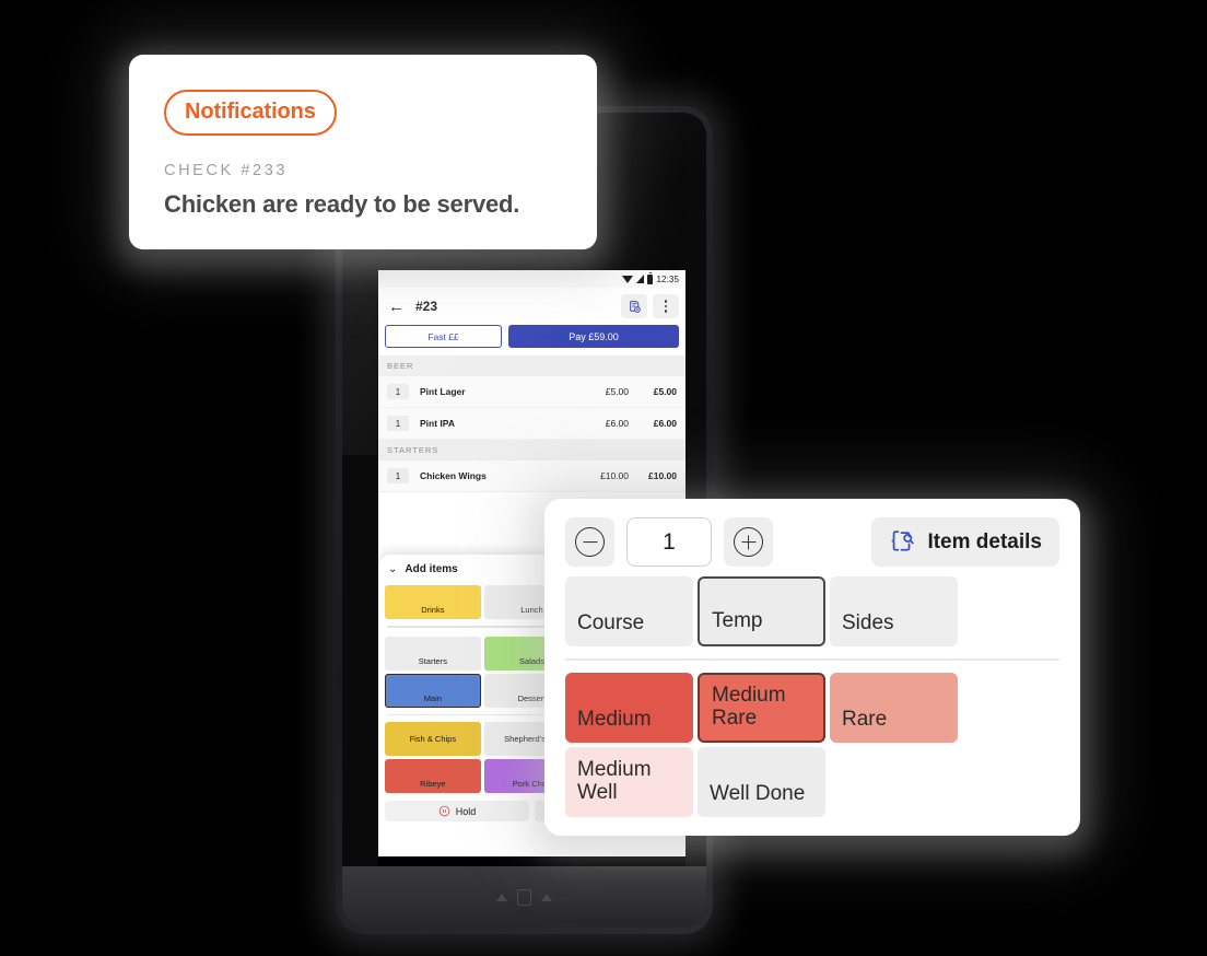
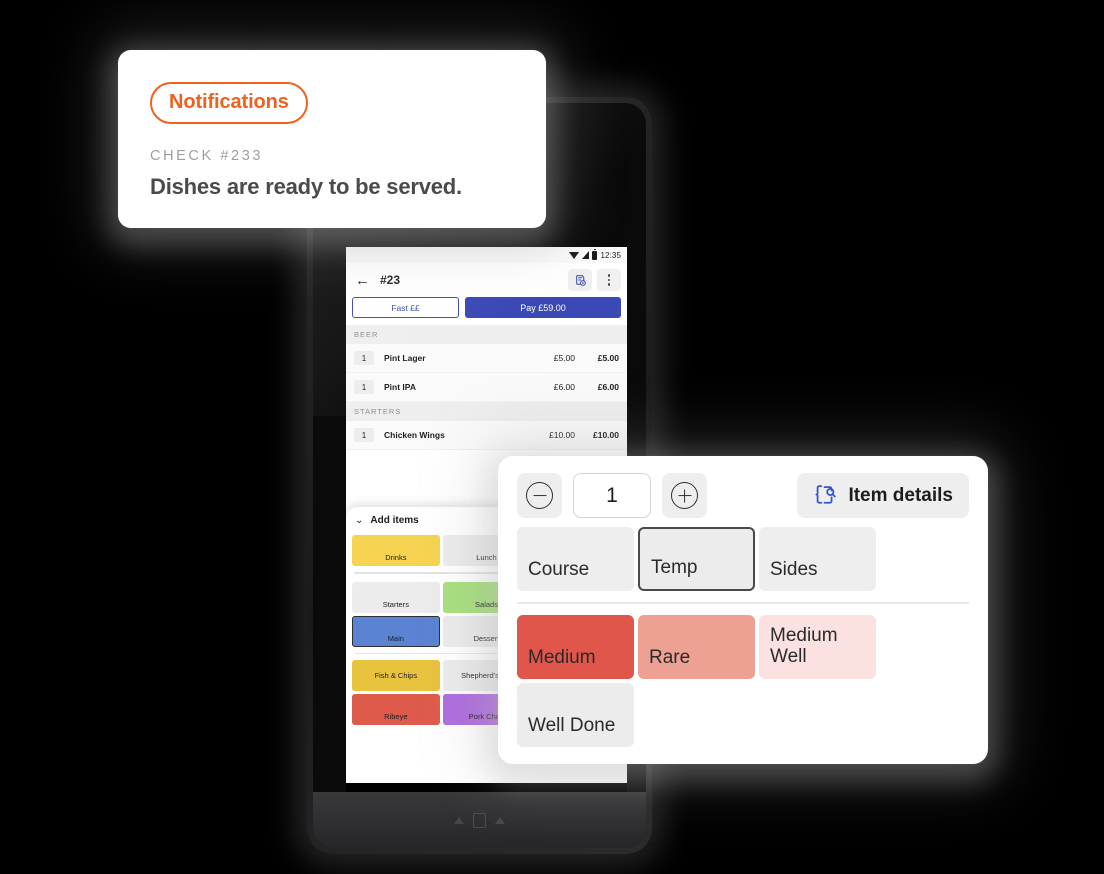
  1
  Chicken Wings
  £10.00
  £10.00
  ⌄
  Add items
  Drinks
  Lunch
  Starters
  Salads
  Main
  Desser
  Fish & Chips
  Shepherd's
  Ribeye
  Pork Ch
- Hold
  Notifications
  CHECK #233
- Chicken are ready to be served.
+ Dishes are ready to be served.
  1
  Item details
  Course
  Temp
  Sides
  Medium
- Medium Rare
  Rare
  Medium Well
  Well Done
